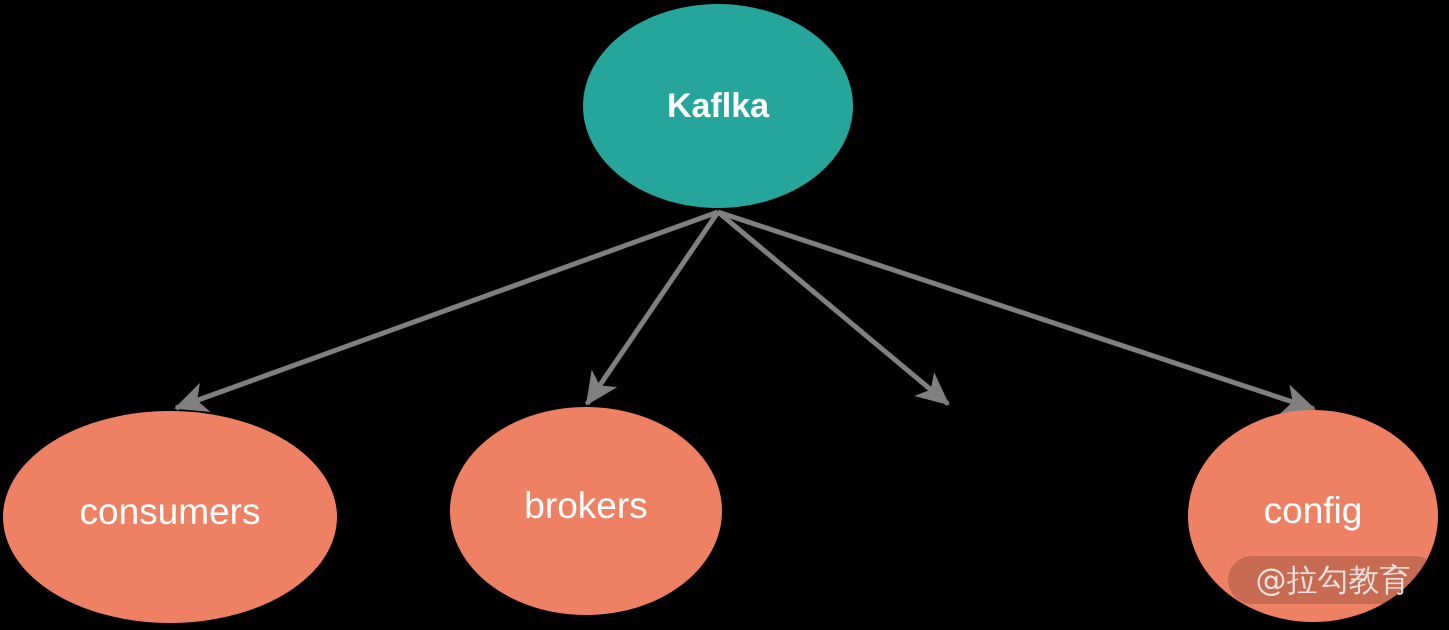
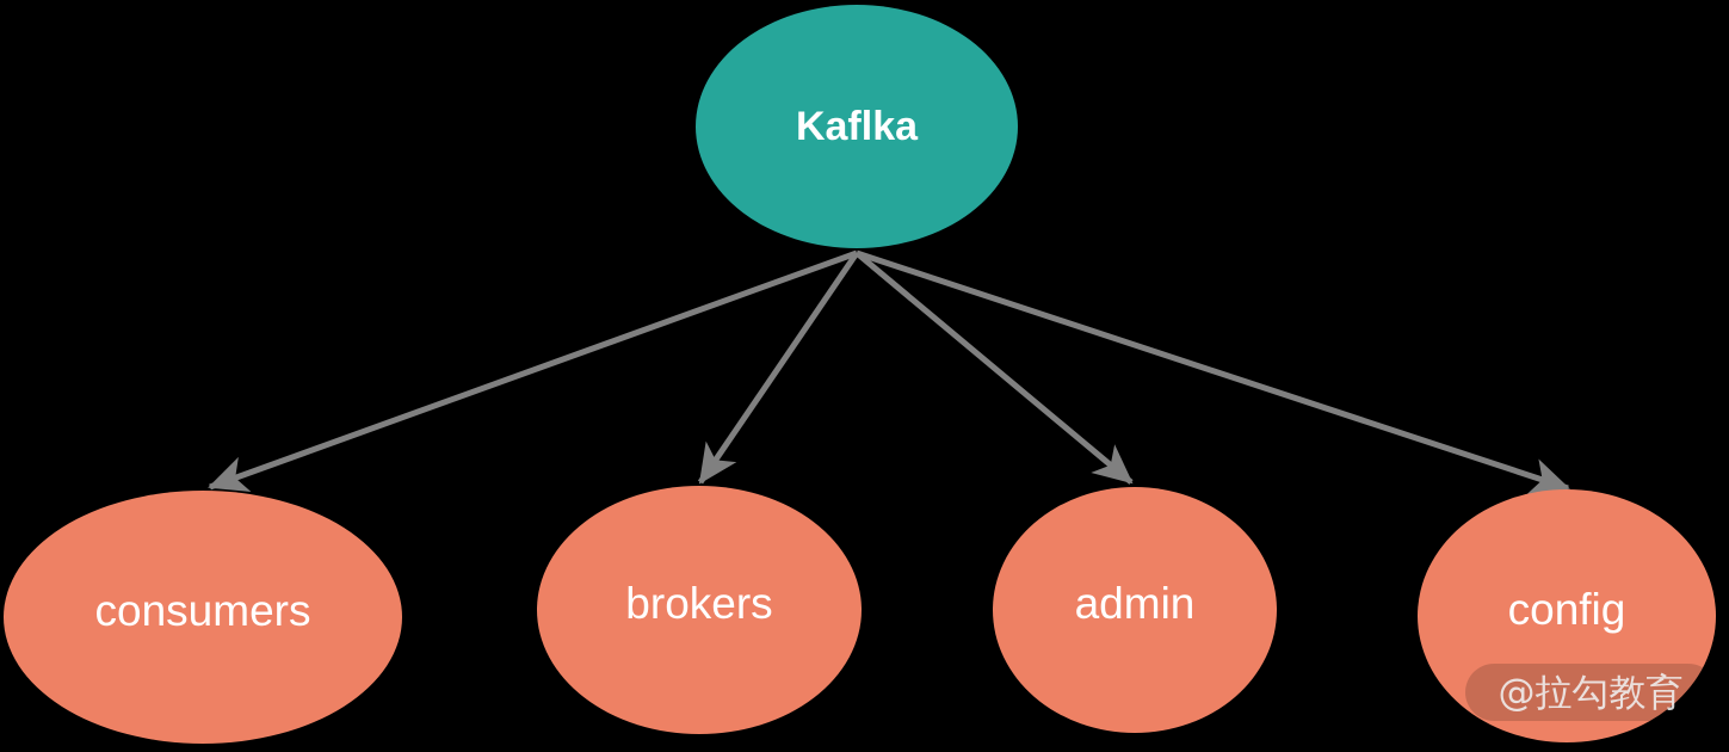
  Kaflka
  consumers
  brokers
+ admin
  config
  @拉勾教育
